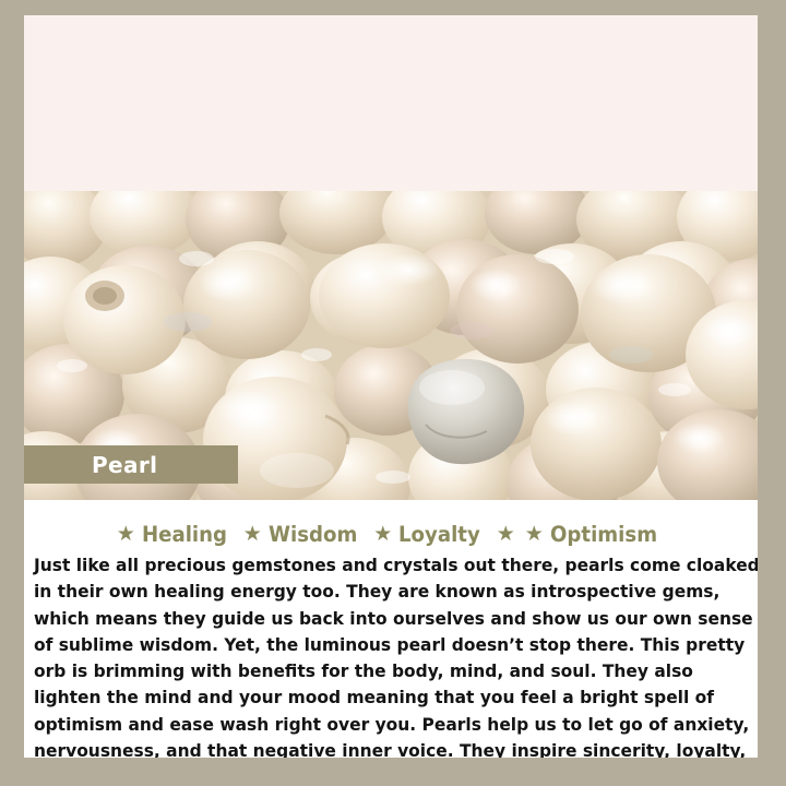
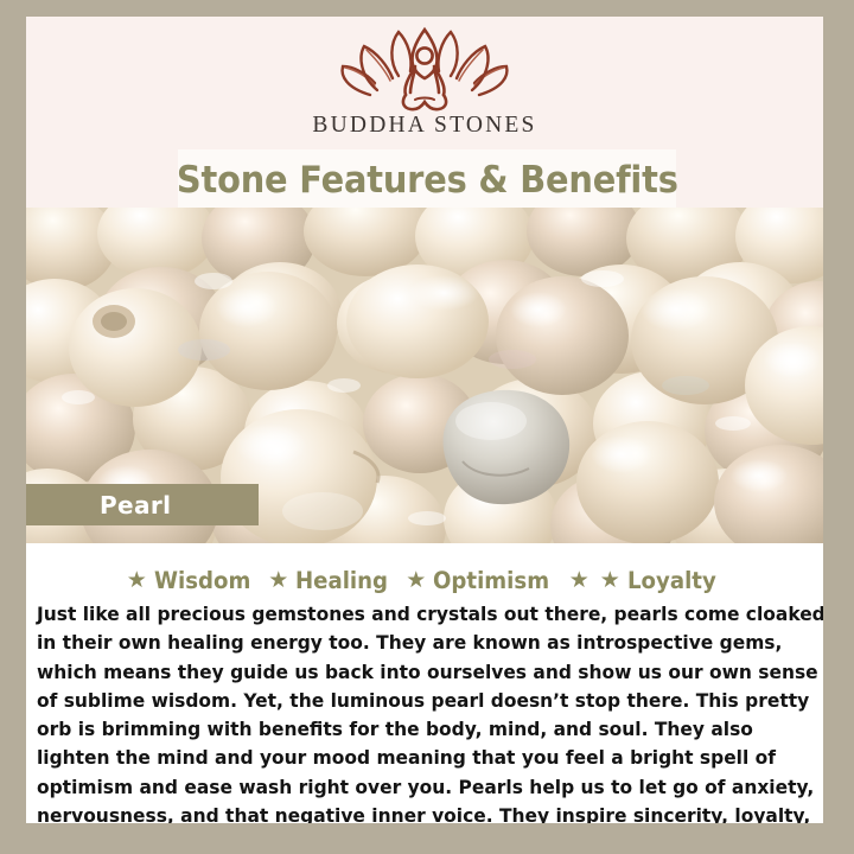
+ BUDDHA STONES
+ Stone Features & Benefits
  Pearl
  ★
- Healing
+ Wisdom
  ★
- Wisdom
+ Healing
  ★
- Loyalty
+ Optimism
  ★
  ★
- Optimism
+ Loyalty
  Just like all precious gemstones and crystals out there, pearls come cloaked in their own healing energy too. They are known as introspective gems, which means they guide us back into ourselves and show us our own sense of sublime wisdom. Yet, the luminous pearl doesn’t stop there. This pretty orb is brimming with benefits for the body, mind, and soul. They also lighten the mind and your mood meaning that you feel a bright spell of optimism and ease wash right over you. Pearls help us to let go of anxiety, nervousness, and that negative inner voice. They inspire sincerity, loyalty,
